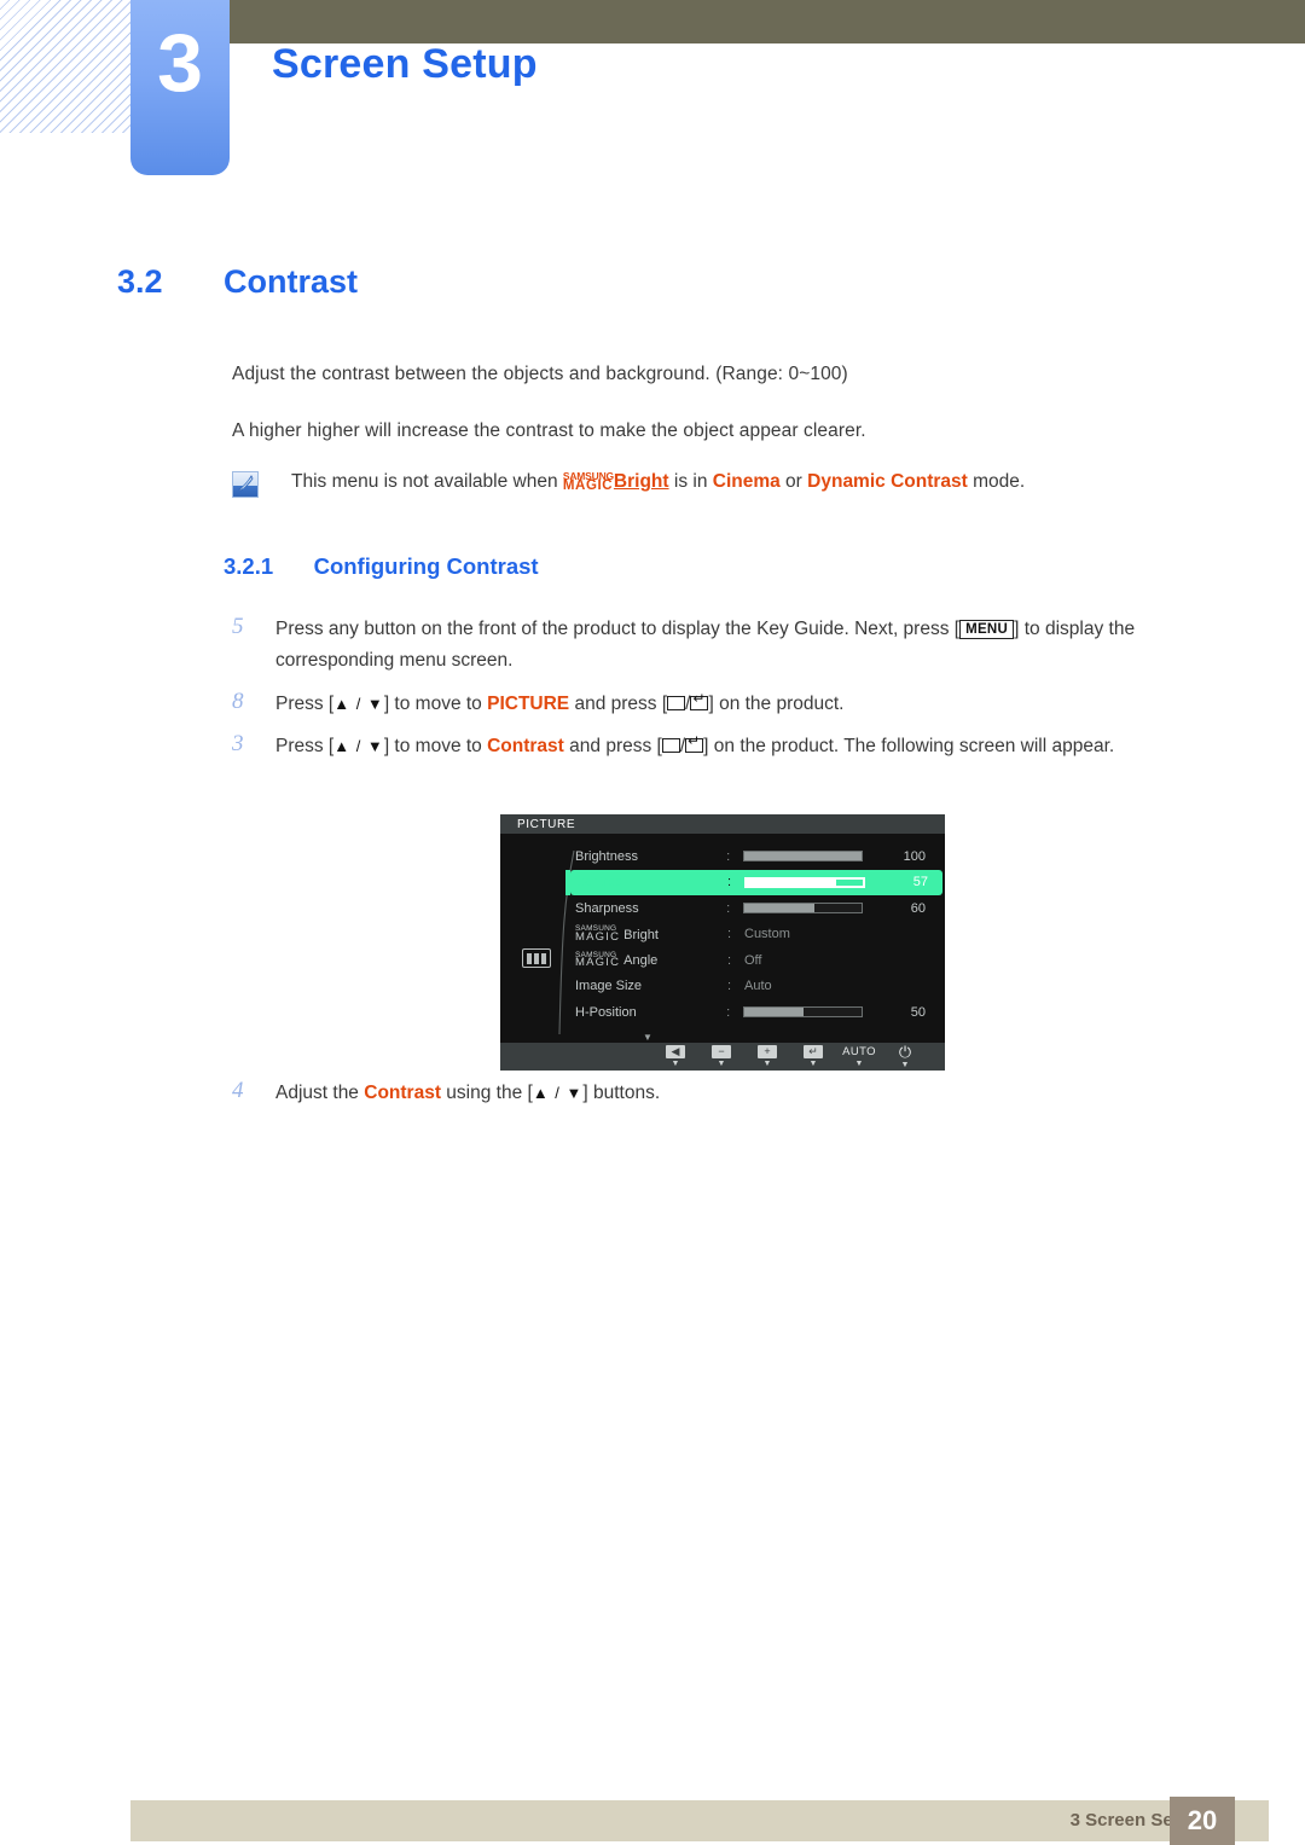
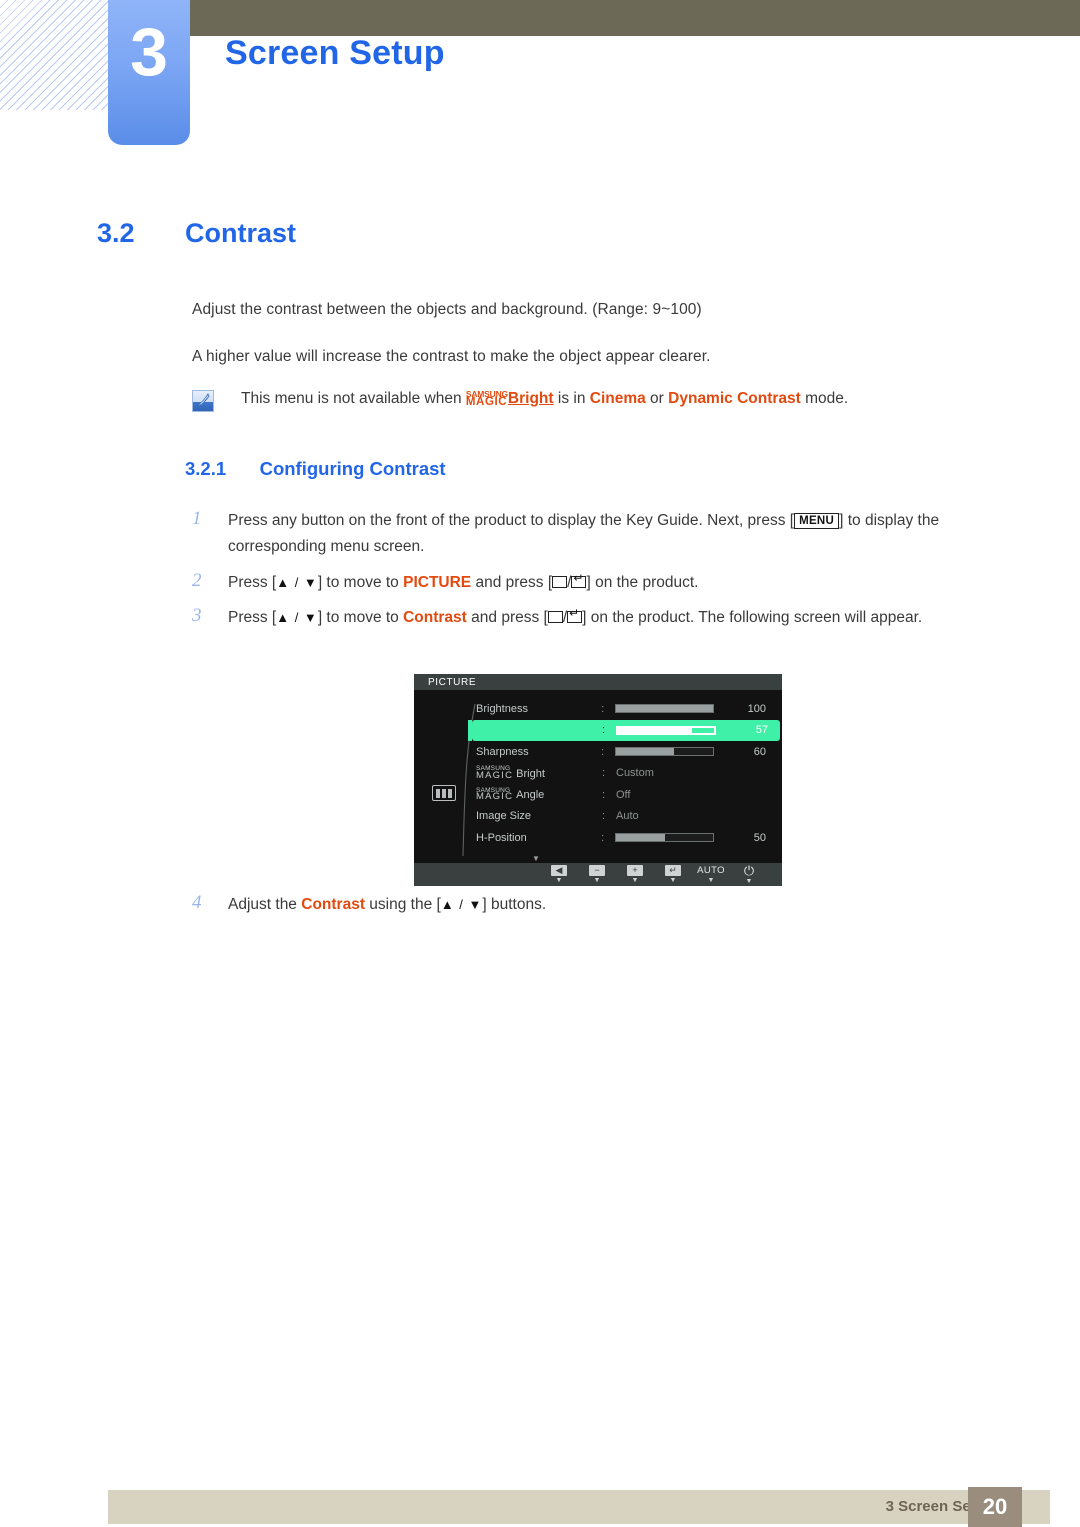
  3
  Screen Setup
  3.2
  Contrast
- Adjust the contrast between the objects and background. (Range: 0~100)
+ Adjust the contrast between the objects and background. (Range: 9~100)
- A higher higher will increase the contrast to make the object appear clearer.
+ A higher value will increase the contrast to make the object appear clearer.
  This menu is not available when
  SAMSUNG
  MAGIC
  Bright is in Cinema or Dynamic Contrast mode.
  3.2.1 Configuring Contrast
- 5
+ 1
  Press any button on the front of the product to display the Key Guide. Next, press [ MENU ] to display the corresponding menu screen.
- 8
+ 2
  Press [▲ / ▼] to move to PICTURE and press [ / ] on the product.
  3
  Press [▲ / ▼] to move to Contrast and press [ / ] on the product. The following screen will appear.
  PICTURE
  Brightness
  :
  100
  :
  57
  Sharpness
  :
  60
  MAGIC
  Bright
  :
  Custom
  MAGIC
  Angle
  :
  Off
  Image Size
  :
  Auto
  H-Position
  :
  50
  ▼
  ◀
  −
  +
  ↵
  AUTO
  ⏻
  4
  Adjust the Contrast using the [▲ / ▼] buttons.
  3 Screen Se
  20
